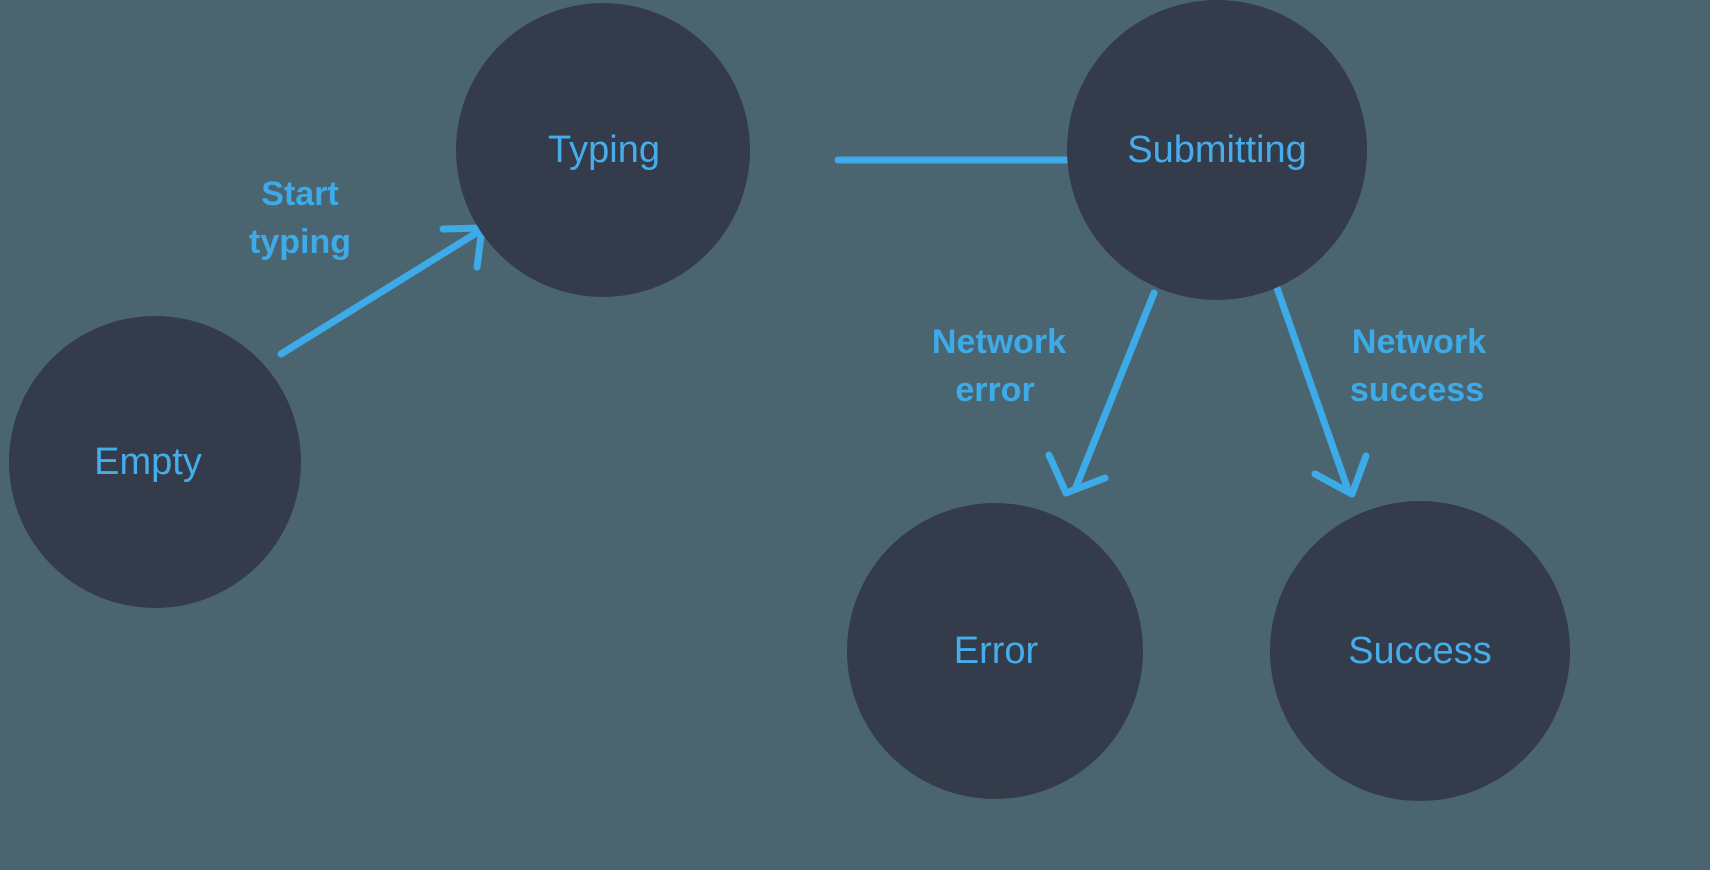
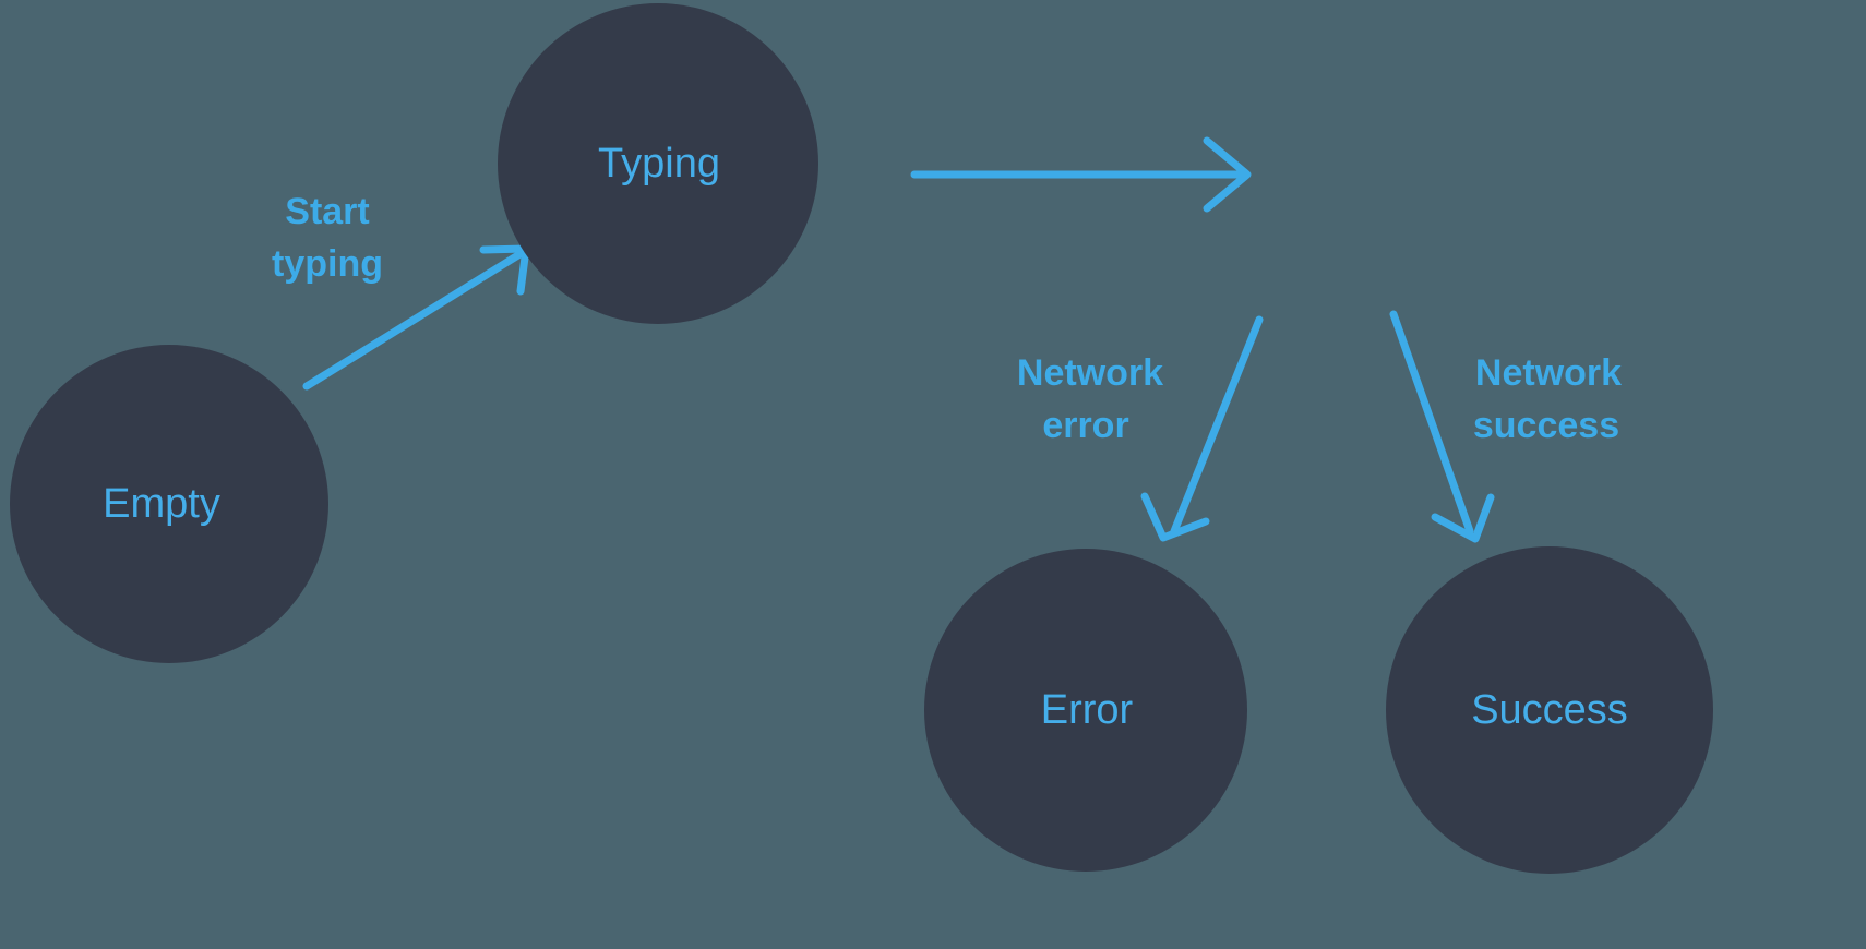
  Start
  typing
  Network
  error
  Network
  success
  Empty
  Typing
- Submitting
  Error
  Success
